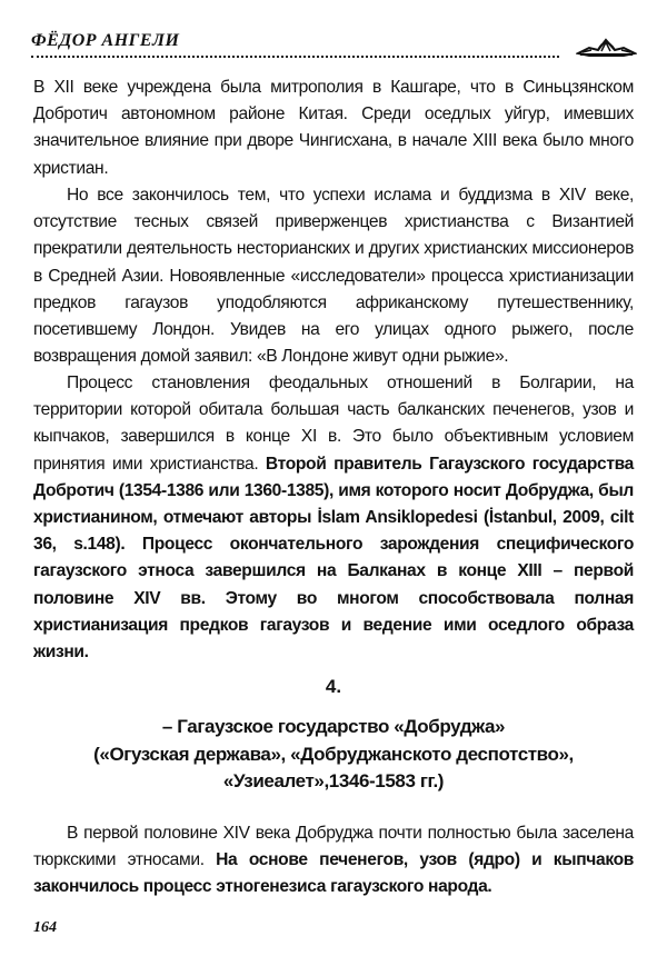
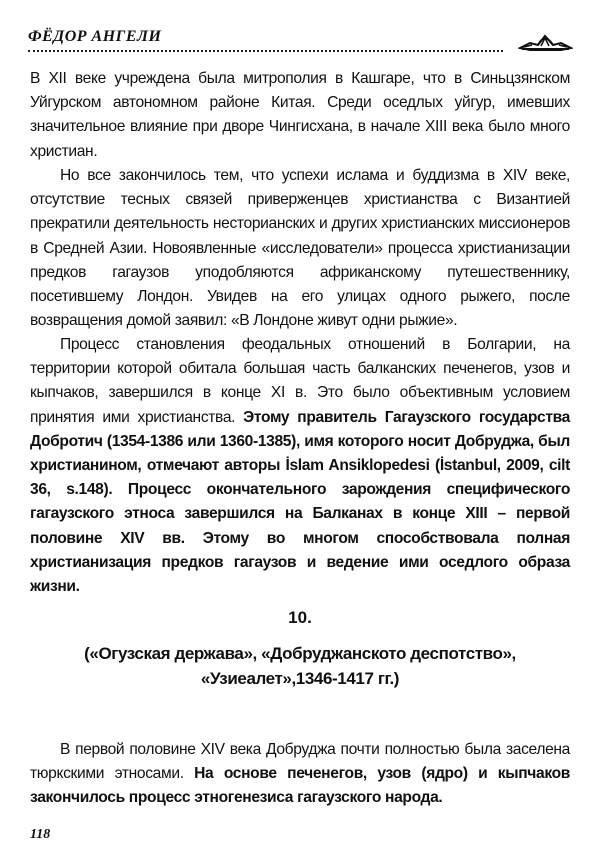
  ФЁДОР АНГЕЛИ
- В XII веке учреждена была митрополия в Кашгаре, что в Синьцзянском Добротич автономном районе Китая. Среди оседлых уйгур, имевших значительное влияние при дворе Чингисхана, в начале XIII века было много христиан.
+ В XII веке учреждена была митрополия в Кашгаре, что в Синьцзянском Уйгурском автономном районе Китая. Среди оседлых уйгур, имевших значительное влияние при дворе Чингисхана, в начале XIII века было много христиан.
  Но все закончилось тем, что успехи ислама и буддизма в XIV веке, отсутствие тесных связей приверженцев христианства с Византией прекратили деятельность несторианских и других христианских миссионеров в Средней Азии. Новоявленные «исследователи» процесса христианизации предков гагаузов уподобляются африканскому путешественнику, посетившему Лондон. Увидев на его улицах одного рыжего, после возвращения домой заявил: «В Лондоне живут одни рыжие».
- Процесс становления феодальных отношений в Болгарии, на территории которой обитала большая часть балканских печенегов, узов и кыпчаков, завершился в конце XI в. Это было объективным условием принятия ими христианства. Второй правитель Гагаузского государства Добротич (1354-1386 или 1360-1385), имя которого носит Добруджа, был христианином, отмечают авторы İslam Ansiklopedesi (İstanbul, 2009, cilt 36, s.148). Процесс окончательного зарождения специфического гагаузского этноса завершился на Балканах в конце XIII – первой половине XIV вв. Этому во многом способствовала полная христианизация предков гагаузов и ведение ими оседлого образа жизни.
+ Процесс становления феодальных отношений в Болгарии, на территории которой обитала большая часть балканских печенегов, узов и кыпчаков, завершился в конце XI в. Это было объективным условием принятия ими христианства. Этому правитель Гагаузского государства Добротич (1354-1386 или 1360-1385), имя которого носит Добруджа, был христианином, отмечают авторы İslam Ansiklopedesi (İstanbul, 2009, cilt 36, s.148). Процесс окончательного зарождения специфического гагаузского этноса завершился на Балканах в конце XIII – первой половине XIV вв. Этому во многом способствовала полная христианизация предков гагаузов и ведение ими оседлого образа жизни.
- 4.
+ 10.
- – Гагаузское государство «Добруджа»
  («Огузская держава», «Добруджанското деспотство»,
- «Узиеалет»,1346-1583 гг.)
+ «Узиеалет»,1346-1417 гг.)
  В первой половине XIV века Добруджа почти полностью была заселена тюркскими этносами. На основе печенегов, узов (ядро) и кыпчаков закончилось процесс этногенезиса гагаузского народа.
- 164
+ 118
